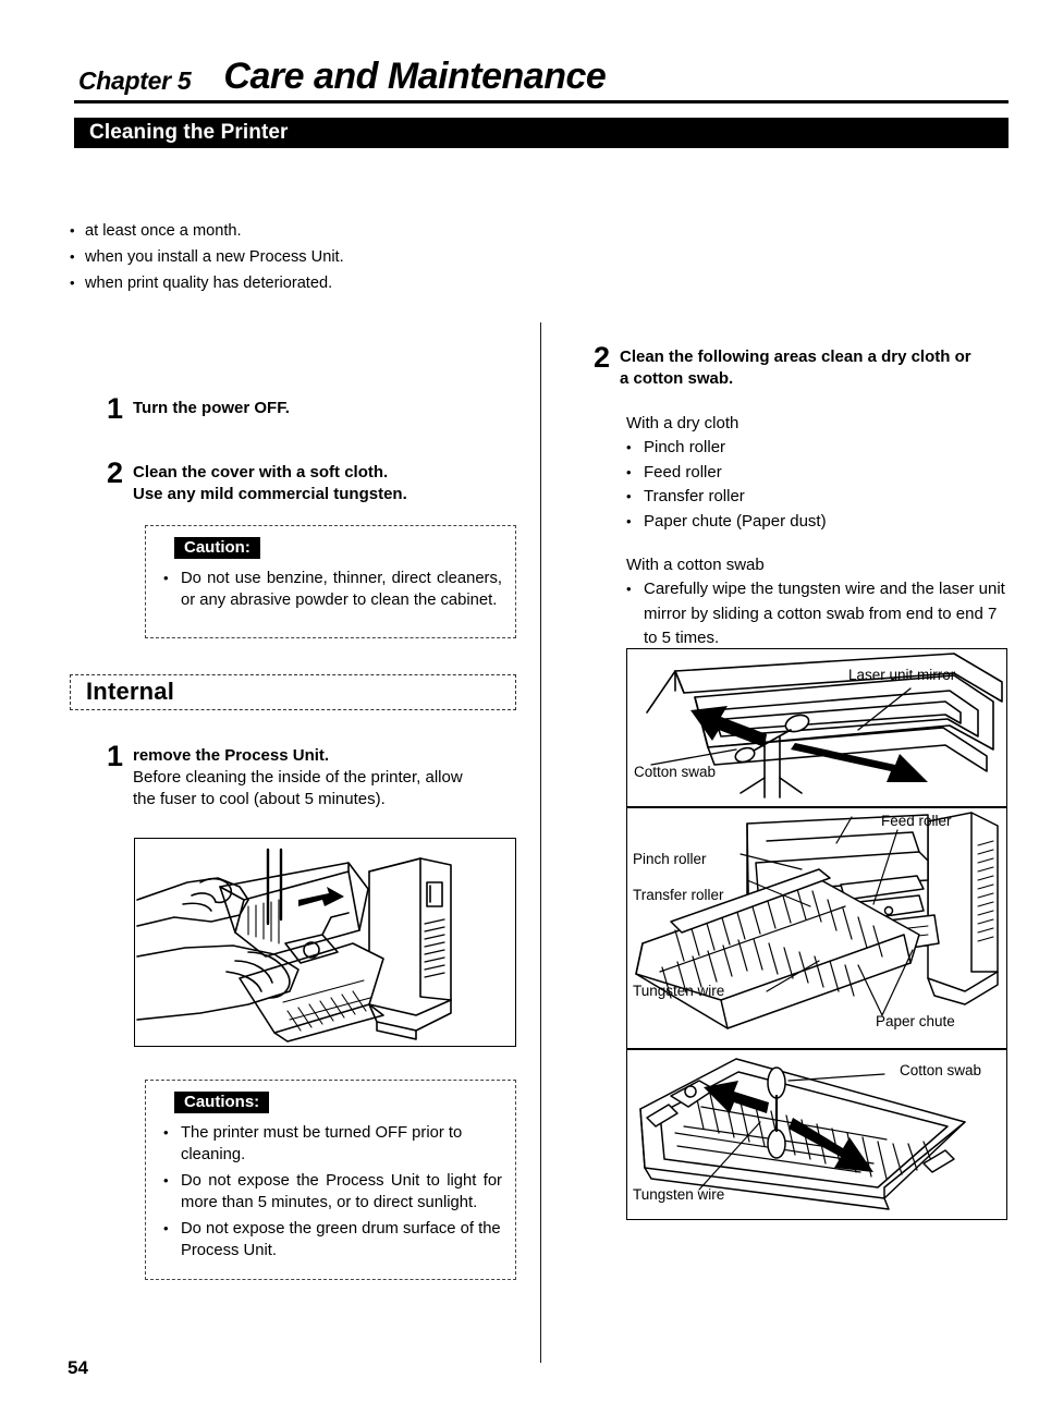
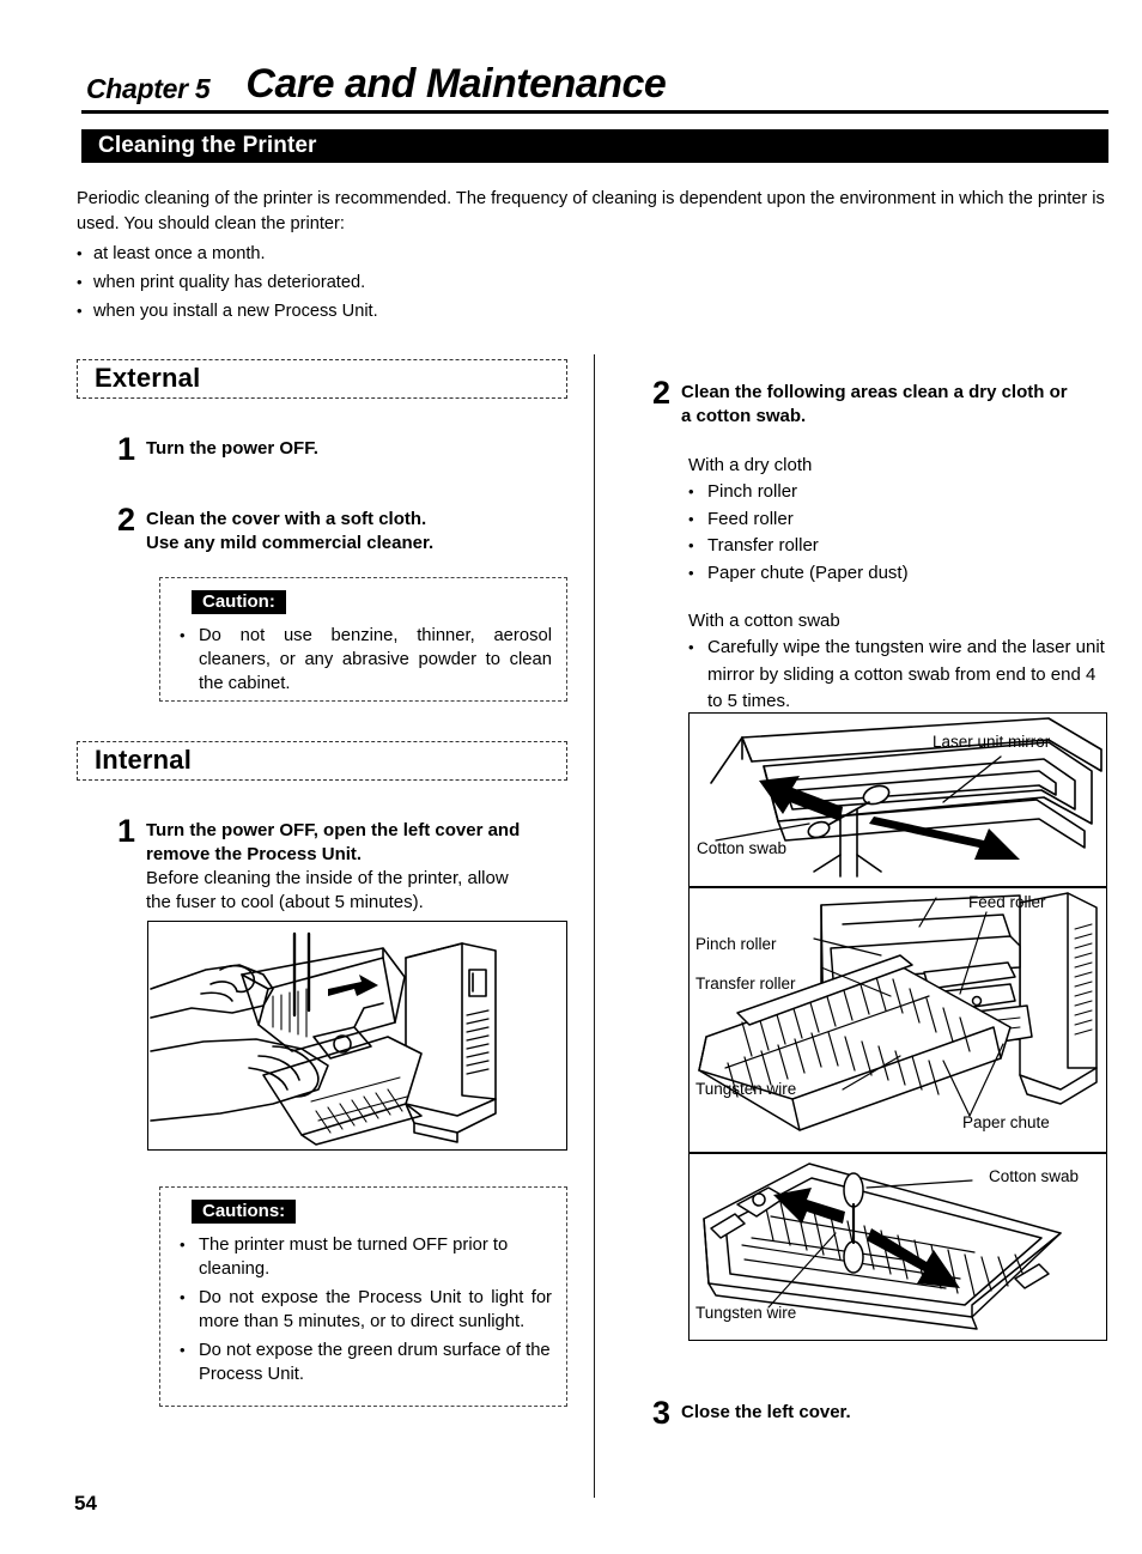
  Chapter 5
  Care and Maintenance
  Cleaning the Printer
+ Periodic cleaning of the printer is recommended. The frequency of cleaning is dependent upon the environment in which the printer is used. You should clean the printer:
  •
  at least once a month.
  •
- when you install a new Process Unit.
+ when print quality has deteriorated.
  •
- when print quality has deteriorated.
+ when you install a new Process Unit.
+ External
  1
  Turn the power OFF.
  2
  Clean the cover with a soft cloth.
- Use any mild commercial tungsten.
+ Use any mild commercial cleaner.
  Caution:
  •
- Do not use benzine, thinner, direct cleaners, or any abrasive powder to clean the cabinet.
+ Do not use benzine, thinner, aerosol cleaners, or any abrasive powder to clean the cabinet.
  Internal
  1
+ Turn the power OFF, open the left cover and
  remove the Process Unit.
  Before cleaning the inside of the printer, allow
  the fuser to cool (about 5 minutes).
  Cautions:
  •
  The printer must be turned OFF prior to cleaning.
  •
  Do not expose the Process Unit to light for more than 5 minutes, or to direct sunlight.
  •
  Do not expose the green drum surface of the Process Unit.
  2
  Clean the following areas clean a dry cloth or
  a cotton swab.
  With a dry cloth
  •
  Pinch roller
  •
  Feed roller
  •
  Transfer roller
  •
  Paper chute (Paper dust)
  With a cotton swab
  •
- Carefully wipe the tungsten wire and the laser unit mirror by sliding a cotton swab from end to end 7 to 5 times.
+ Carefully wipe the tungsten wire and the laser unit mirror by sliding a cotton swab from end to end 4 to 5 times.
  Laser unit mirror
  Cotton swab
  Feed roller
  Pinch roller
  Transfer roller
  Tungsten wire
  Paper chute
  Cotton swab
  Tungsten wire
+ 3
+ Close the left cover.
  54
